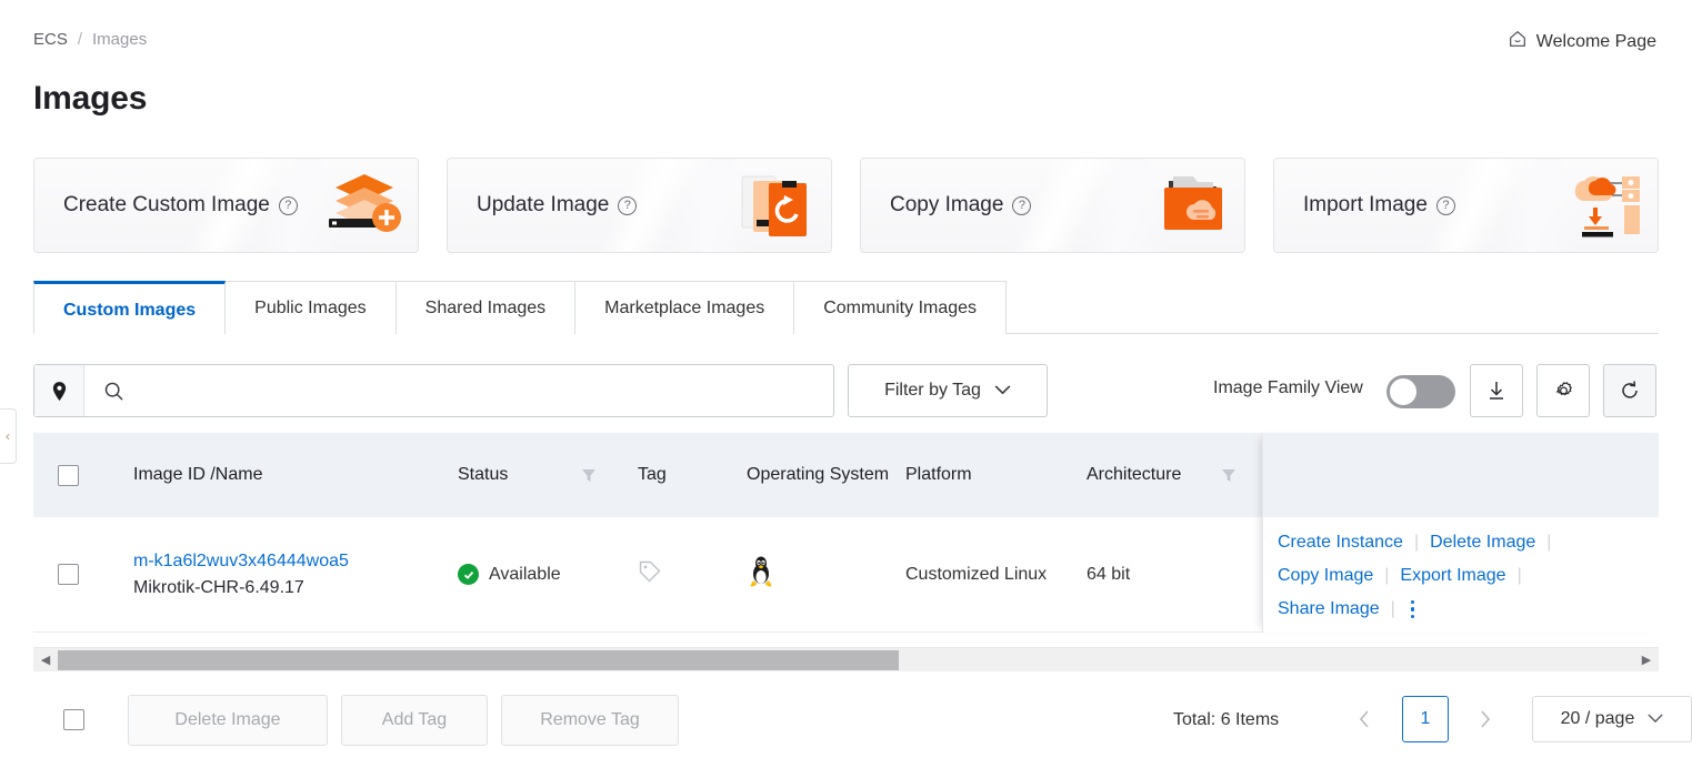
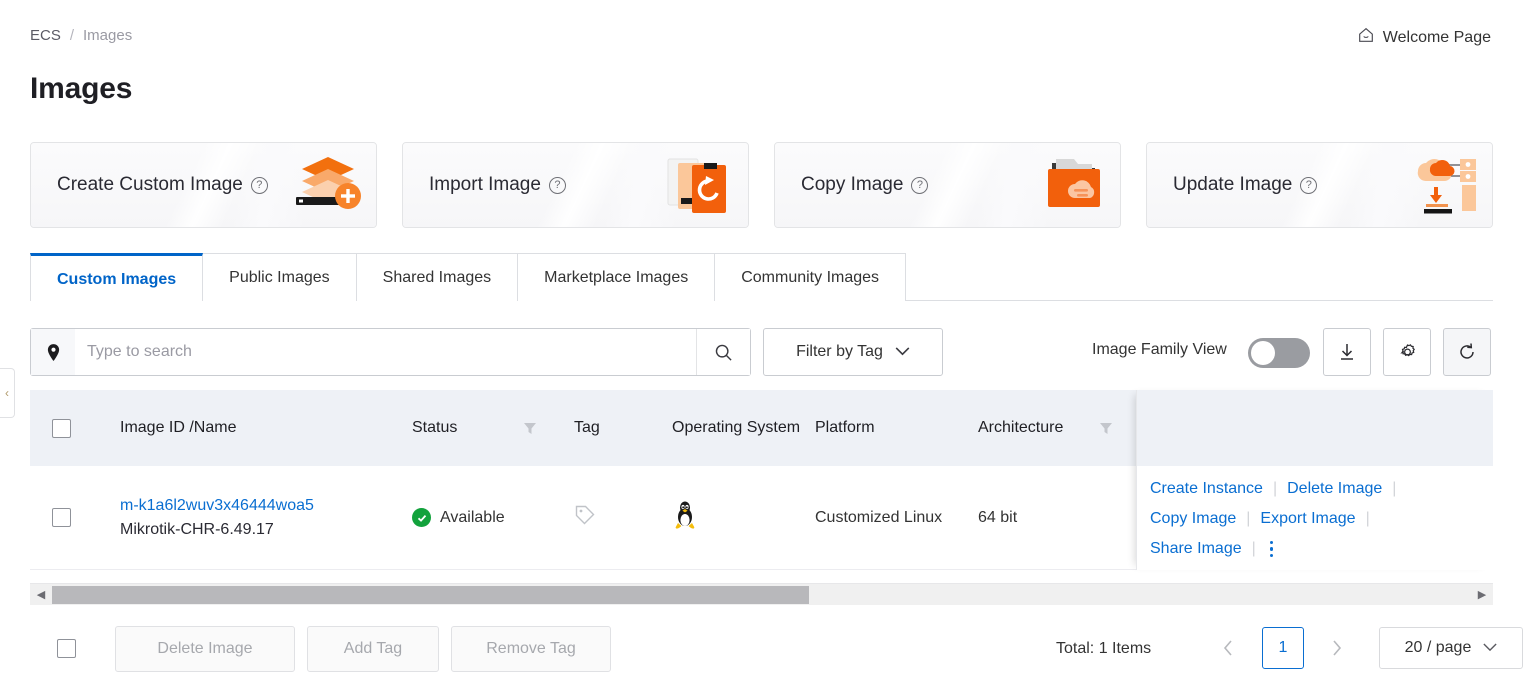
  ECS
  /
  Images
  Welcome Page
  Images
  Create Custom Image
  ?
- Update Image
+ Import Image
  ?
  Copy Image
  ?
- Import Image
+ Update Image
  ?
  Custom Images
  Public Images
  Shared Images
  Marketplace Images
  Community Images
+ Type to search
  Filter by Tag
  Image Family View
  Image ID /Name
  Status
  Tag
  Operating System
  Platform
  Architecture
  m-k1a6l2wuv3x46444woa5
  Mikrotik-CHR-6.49.17
  Available
  Customized Linux
  64 bit
  Create Instance
  |
  Delete Image
  |
  Copy Image
  |
  Export Image
  |
  Share Image
  |
  ◀
  ▶
  Delete Image
  Add Tag
  Remove Tag
- Total: 6 Items
+ Total: 1 Items
  1
  20 / page
  ‹
